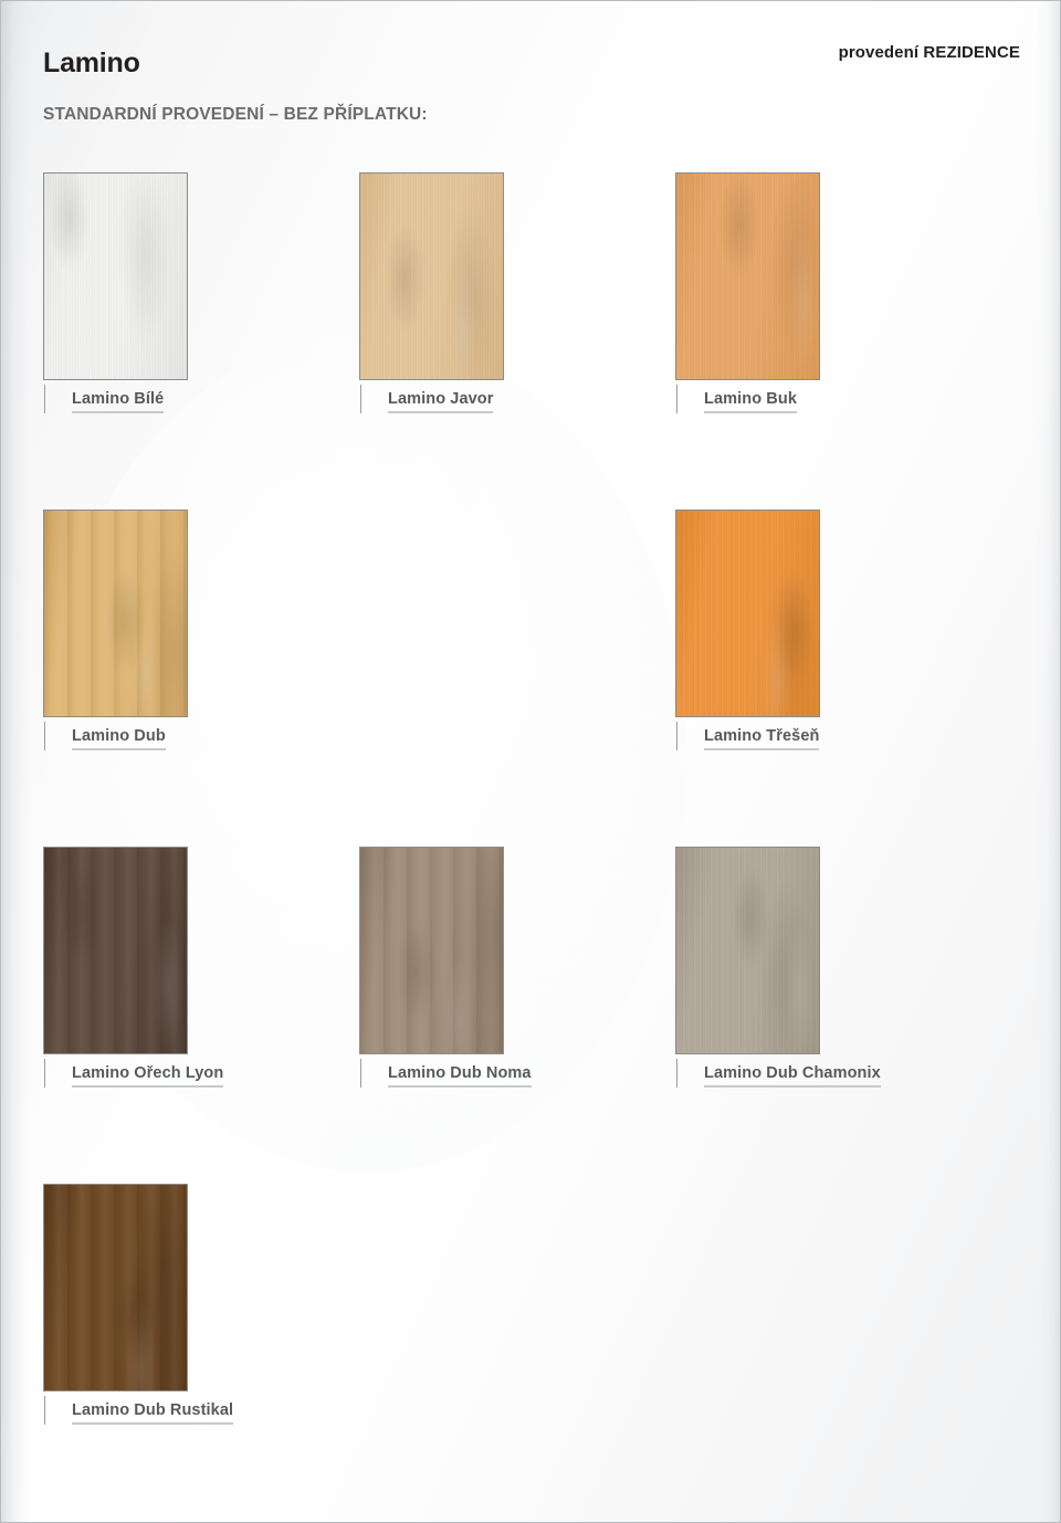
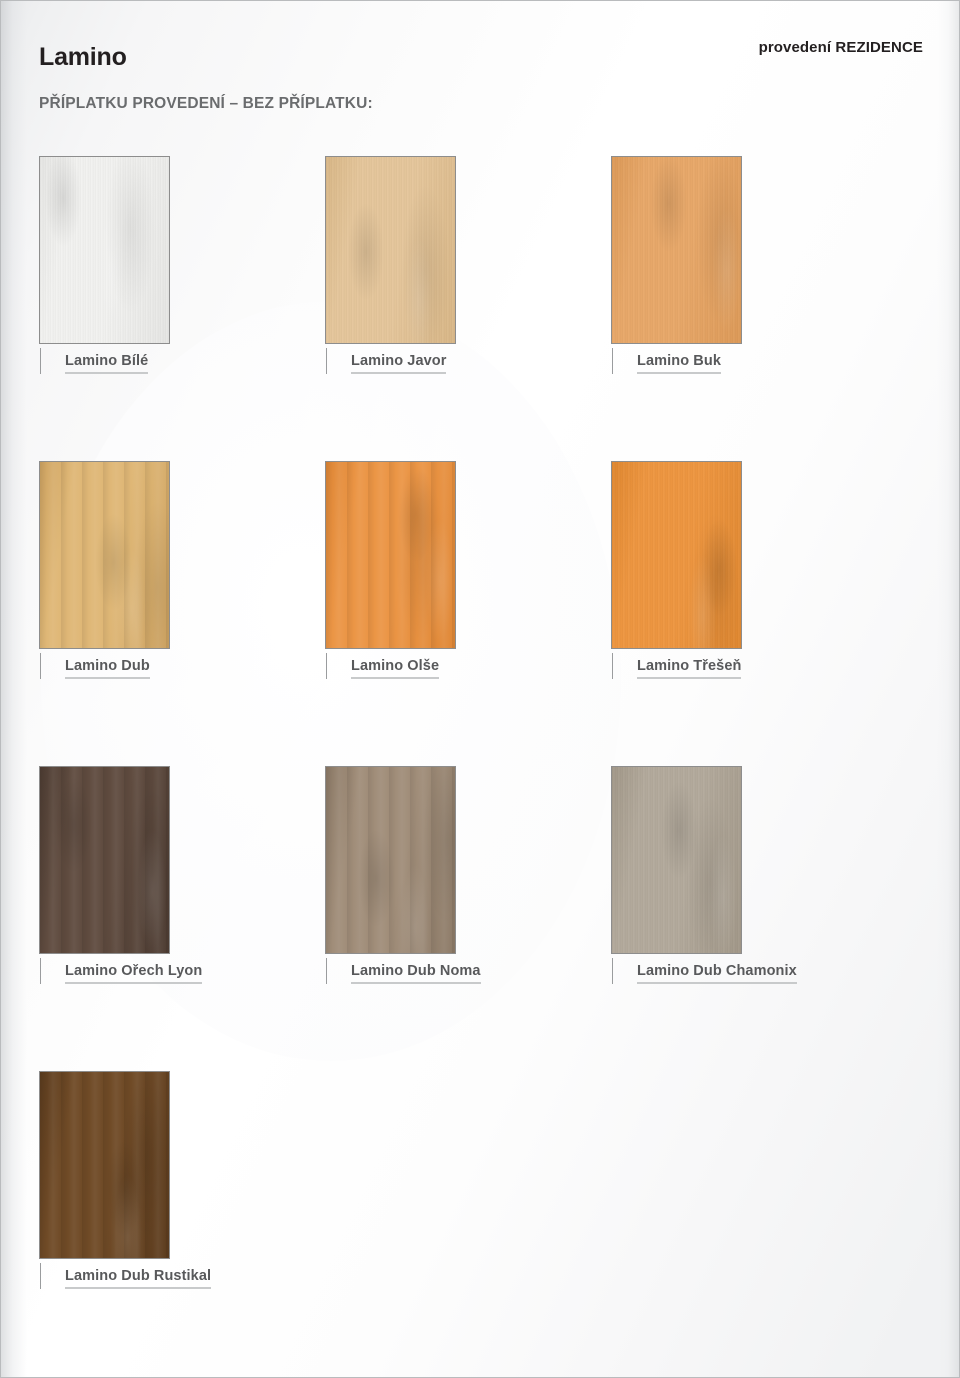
  Lamino
- STANDARDNÍ PROVEDENÍ – BEZ PŘÍPLATKU:
+ PŘÍPLATKU PROVEDENÍ – BEZ PŘÍPLATKU:
  provedení REZIDENCE
  Lamino Bílé
  Lamino Javor
  Lamino Buk
  Lamino Dub
+ Lamino Olše
  Lamino Třešeň
  Lamino Ořech Lyon
  Lamino Dub Noma
  Lamino Dub Chamonix
  Lamino Dub Rustikal
